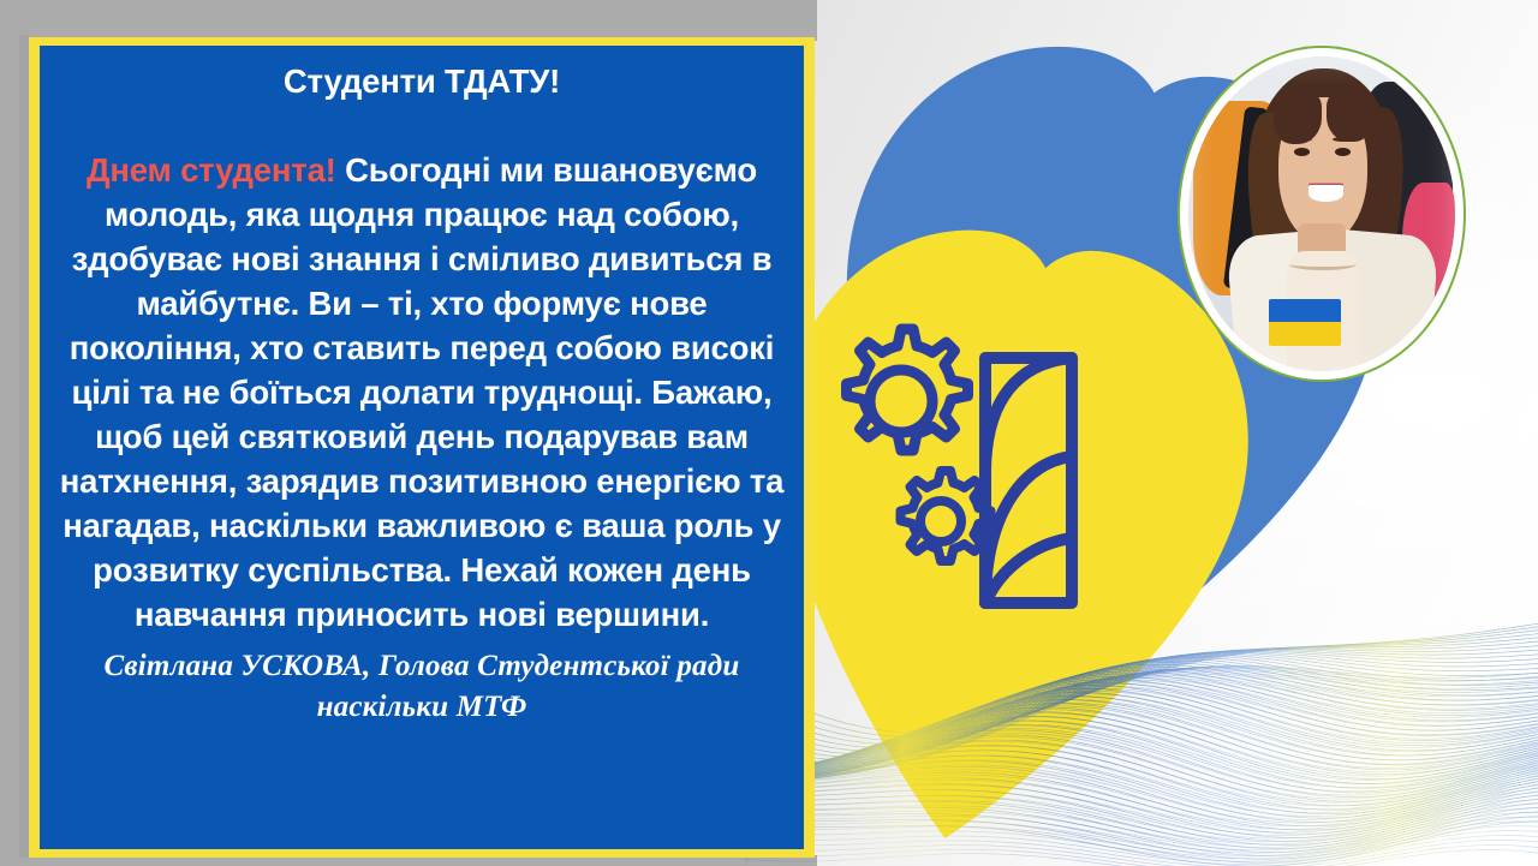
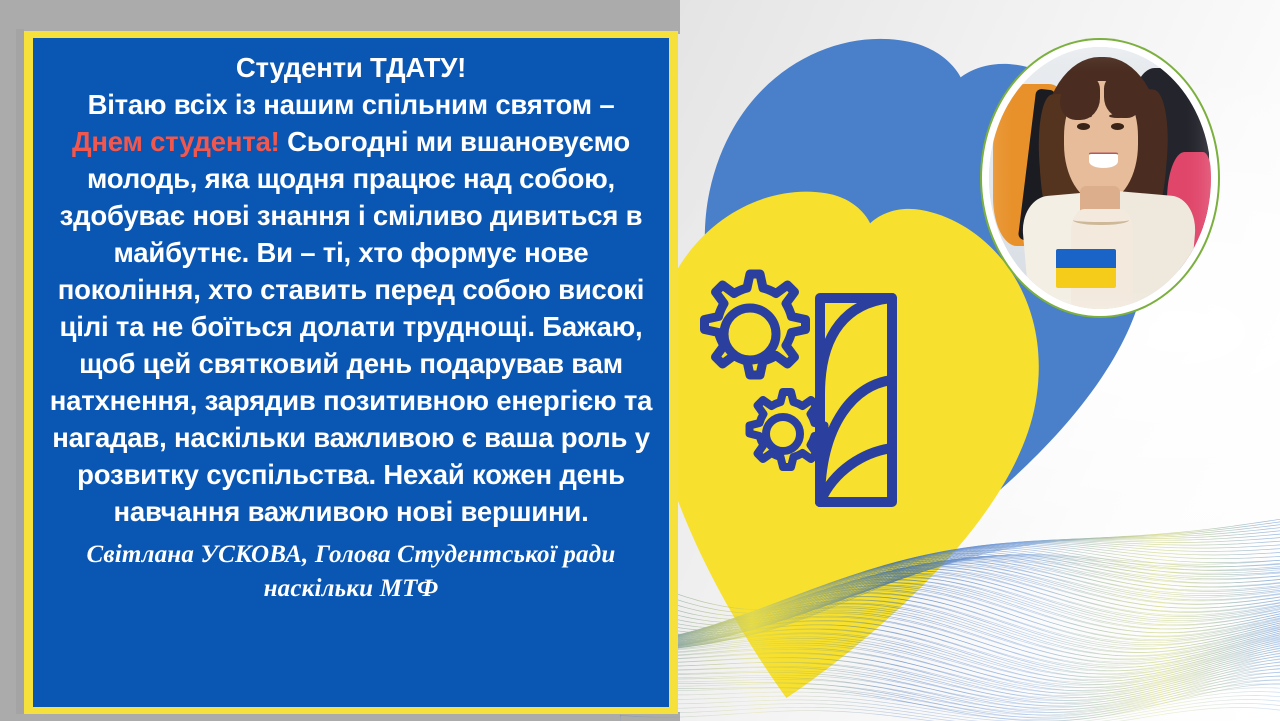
  Студенти ТДАТУ!
+ Вітаю всіх із нашим спільним святом –
- Днем студента! Сьогодні ми вшановуємо молодь, яка щодня працює над собою, здобуває нові знання і сміливо дивиться в майбутнє. Ви – ті, хто формує нове покоління, хто ставить перед собою високі цілі та не боїться долати труднощі. Бажаю, щоб цей святковий день подарував вам натхнення, зарядив позитивною енергією та нагадав, наскільки важливою є ваша роль у розвитку суспільства. Нехай кожен день навчання приносить нові вершини.
+ Днем студента! Сьогодні ми вшановуємо молодь, яка щодня працює над собою, здобуває нові знання і сміливо дивиться в майбутнє. Ви – ті, хто формує нове покоління, хто ставить перед собою високі цілі та не боїться долати труднощі. Бажаю, щоб цей святковий день подарував вам натхнення, зарядив позитивною енергією та нагадав, наскільки важливою є ваша роль у розвитку суспільства. Нехай кожен день навчання важливою нові вершини.
  Світлана УСКОВА, Голова Студентської ради наскільки МТФ
